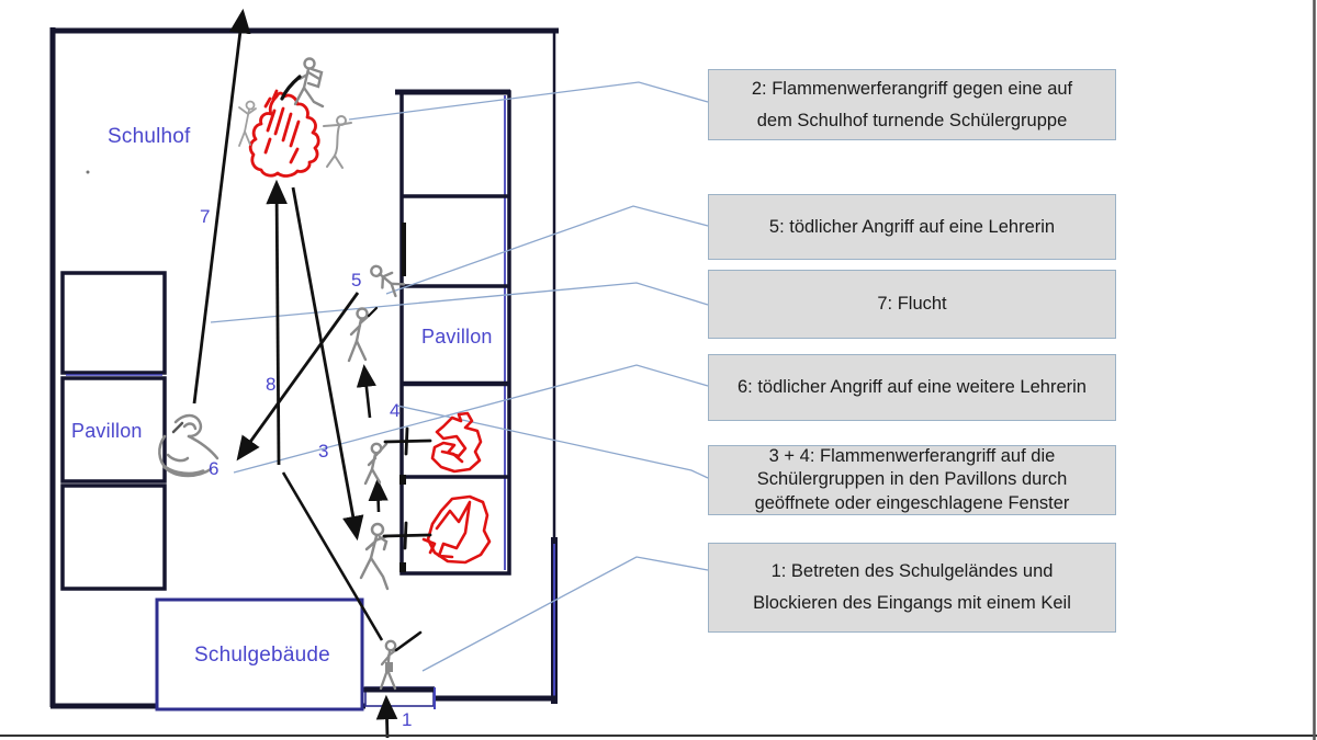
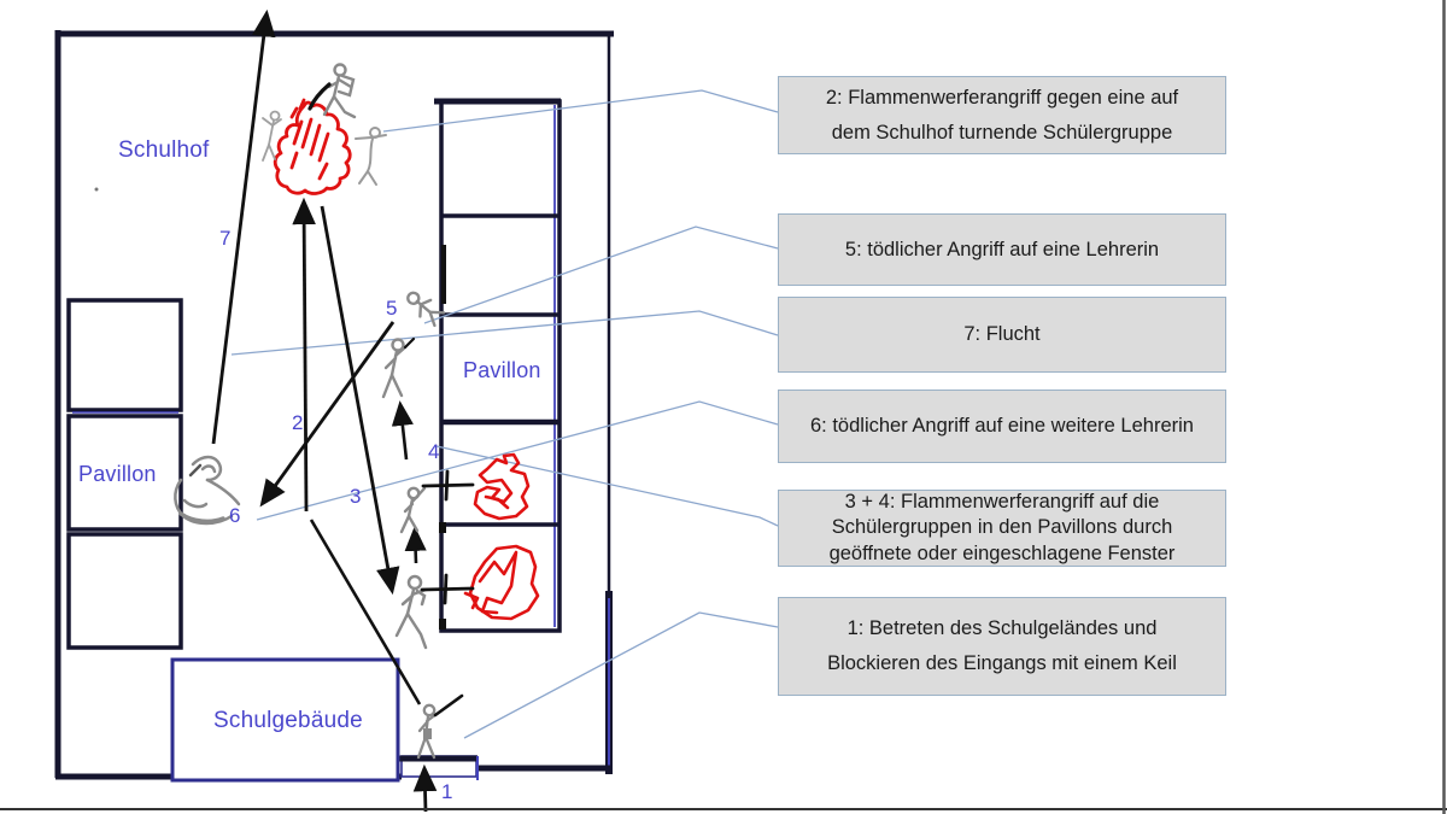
  Schulhof
  Pavillon
  Pavillon
  Schulgebäude
  1
- 8
+ 2
  3
  4
  5
  6
  7
  2: Flammenwerferangriff gegen eine auf
  dem Schulhof turnende Schülergruppe
  5: tödlicher Angriff auf eine Lehrerin
  7: Flucht
  6: tödlicher Angriff auf eine weitere Lehrerin
  3 + 4: Flammenwerferangriff auf die
  Schülergruppen in den Pavillons durch
  geöffnete oder eingeschlagene Fenster
  1: Betreten des Schulgeländes und
  Blockieren des Eingangs mit einem Keil
